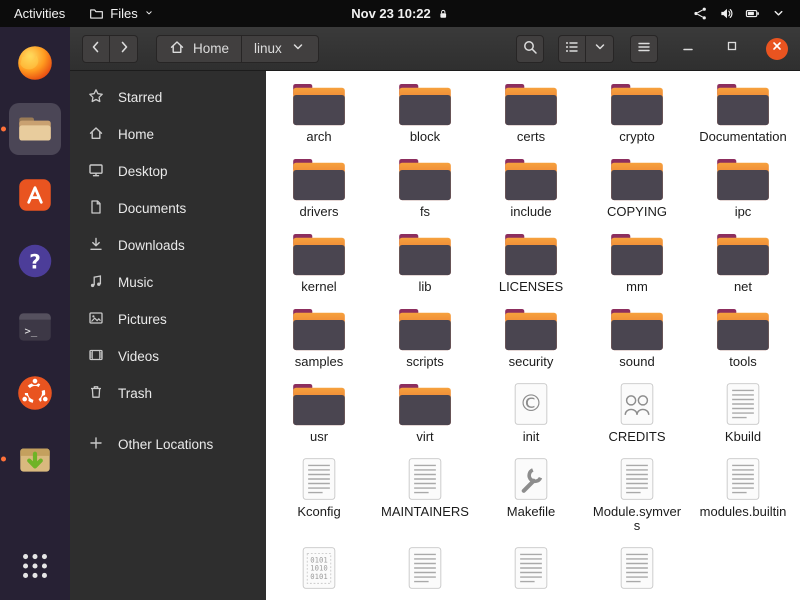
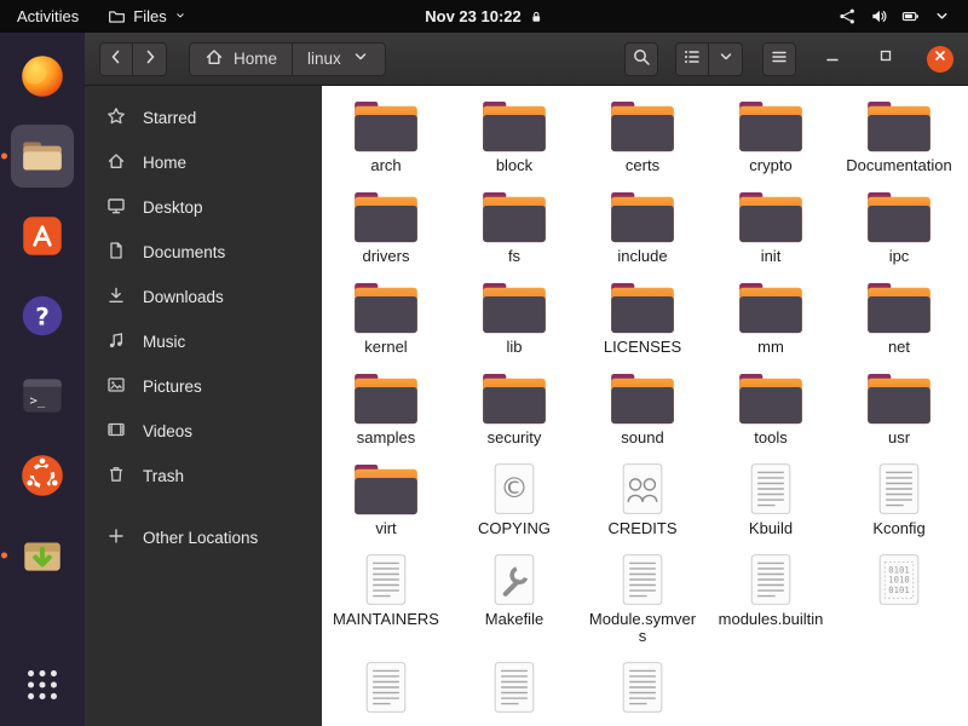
  Activities
  Files
  Nov 23 10:22
  ?
  >_
  Home
  linux
  Starred
  Home
  Desktop
  Documents
  Downloads
  Music
  Pictures
  Videos
  Trash
  Other Locations
  arch
  block
  certs
  crypto
  Documentation
  drivers
  fs
  include
- COPYING
+ init
  ipc
  kernel
  lib
  LICENSES
  mm
  net
  samples
- scripts
  security
  sound
  tools
  usr
  virt
  ©
- init
+ COPYING
  CREDITS
  Kbuild
  Kconfig
  MAINTAINERS
  Makefile
  Module.symvers
  modules.builtin
  0101
  1010
  0101
